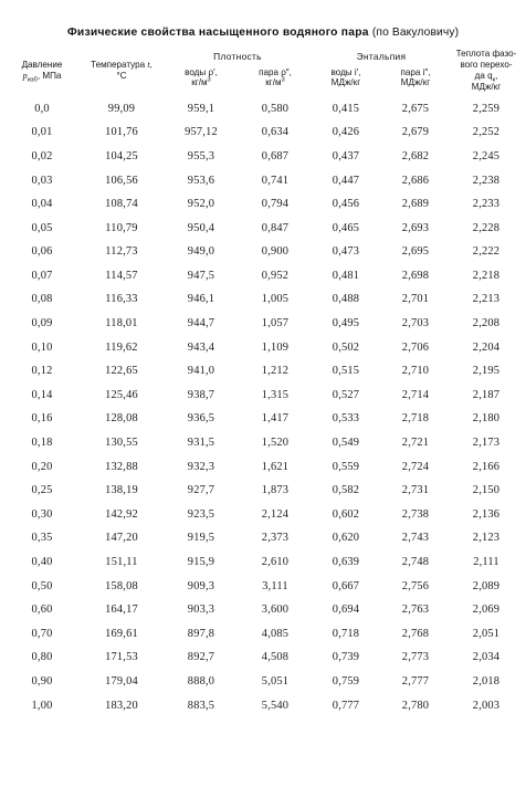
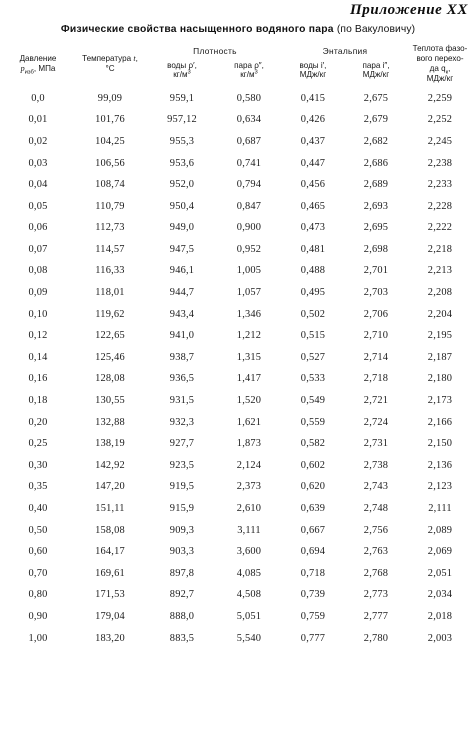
+ Приложение XX
  Физические свойства насыщенного водяного пара (по Вакуловичу)
  Давление p , МПа	Температура t, °C	Плотность	Энтальпия	Теплота фазо- вого перехо- да q , МДж/кг
  воды ρ′, кг/м	пара ρ″, кг/м	воды i′, МДж/кг	пара i″, МДж/кг
  0,0	99,09	959,1	0,580	0,415	2,675	2,259
  0,01	101,76	957,12	0,634	0,426	2,679	2,252
  0,02	104,25	955,3	0,687	0,437	2,682	2,245
  0,03	106,56	953,6	0,741	0,447	2,686	2,238
  0,04	108,74	952,0	0,794	0,456	2,689	2,233
  0,05	110,79	950,4	0,847	0,465	2,693	2,228
  0,06	112,73	949,0	0,900	0,473	2,695	2,222
  0,07	114,57	947,5	0,952	0,481	2,698	2,218
  0,08	116,33	946,1	1,005	0,488	2,701	2,213
  0,09	118,01	944,7	1,057	0,495	2,703	2,208
- 0,10	119,62	943,4	1,109	0,502	2,706	2,204
+ 0,10	119,62	943,4	1,346	0,502	2,706	2,204
  0,12	122,65	941,0	1,212	0,515	2,710	2,195
  0,14	125,46	938,7	1,315	0,527	2,714	2,187
  0,16	128,08	936,5	1,417	0,533	2,718	2,180
  0,18	130,55	931,5	1,520	0,549	2,721	2,173
  0,20	132,88	932,3	1,621	0,559	2,724	2,166
  0,25	138,19	927,7	1,873	0,582	2,731	2,150
  0,30	142,92	923,5	2,124	0,602	2,738	2,136
  0,35	147,20	919,5	2,373	0,620	2,743	2,123
  0,40	151,11	915,9	2,610	0,639	2,748	2,111
  0,50	158,08	909,3	3,111	0,667	2,756	2,089
  0,60	164,17	903,3	3,600	0,694	2,763	2,069
  0,70	169,61	897,8	4,085	0,718	2,768	2,051
  0,80	171,53	892,7	4,508	0,739	2,773	2,034
  0,90	179,04	888,0	5,051	0,759	2,777	2,018
  1,00	183,20	883,5	5,540	0,777	2,780	2,003
